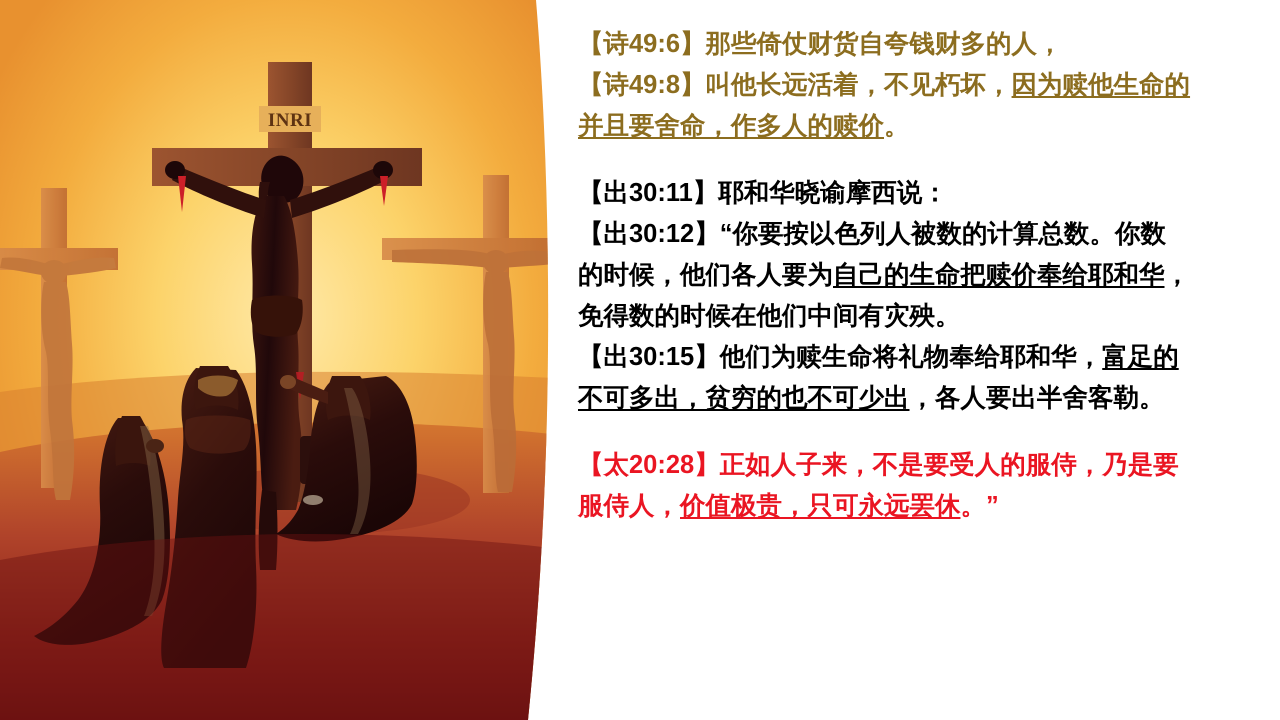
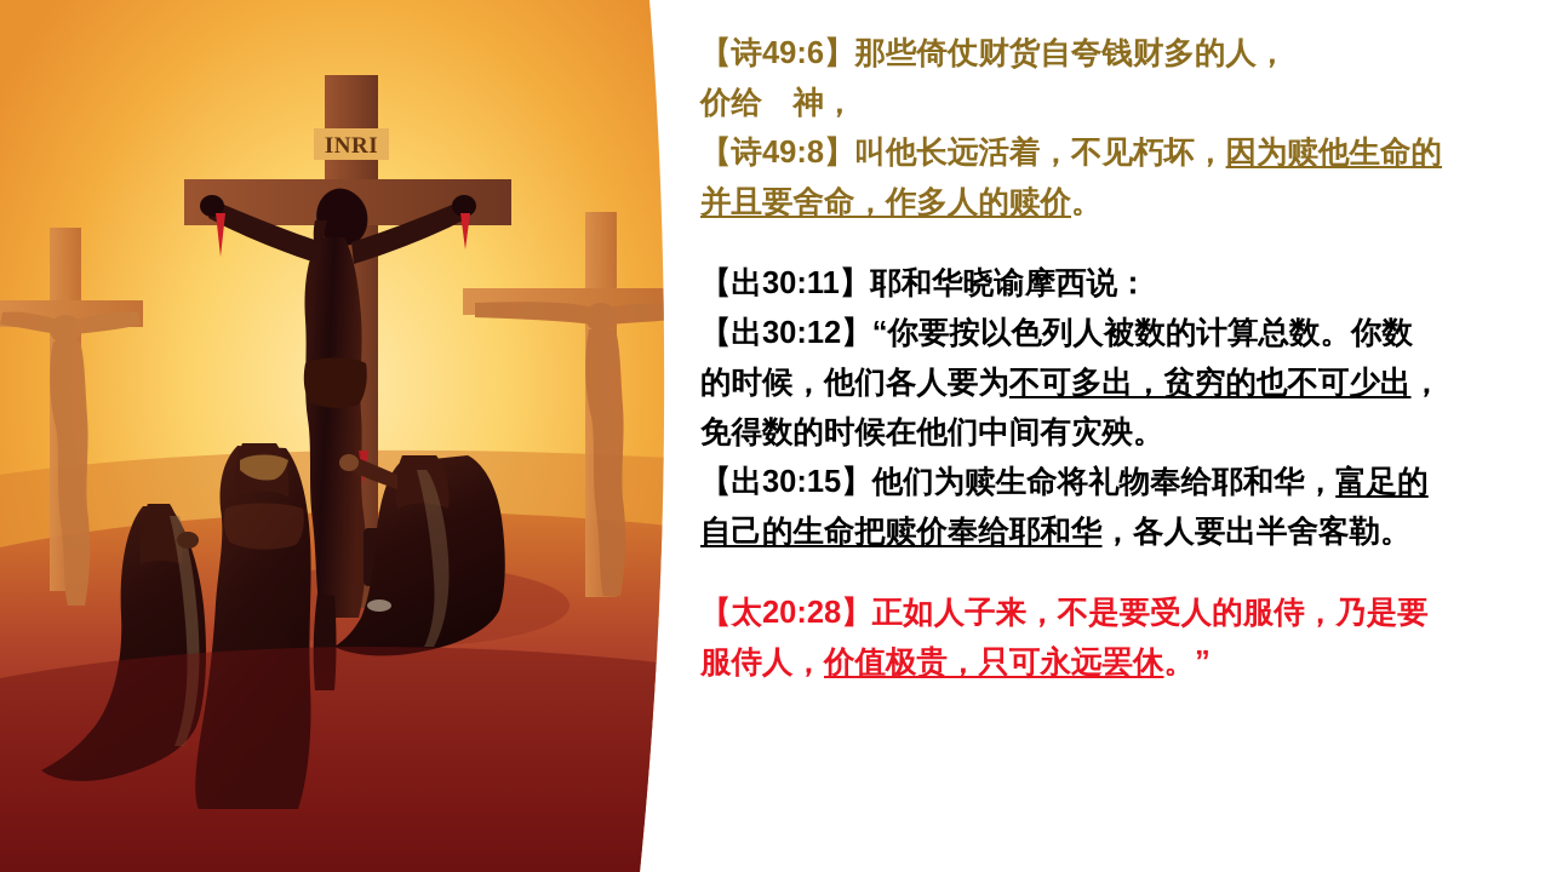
  INRI
  【诗49:6】那些倚仗财货自夸钱财多的人，
+ 价给 神，
  【诗49:8】叫他长远活着，不见朽坏，因为赎他生命的
  并且要舍命，作多人的赎价。
  【出30:11】耶和华晓谕摩西说：
  【出30:12】“你要按以色列人被数的计算总数。你数
- 的时候，他们各人要为自己的生命把赎价奉给耶和华，
+ 的时候，他们各人要为不可多出，贫穷的也不可少出，
  免得数的时候在他们中间有灾殃。
  【出30:15】他们为赎生命将礼物奉给耶和华，富足的
- 不可多出，贫穷的也不可少出，各人要出半舍客勒。
+ 自己的生命把赎价奉给耶和华，各人要出半舍客勒。
  【太20:28】正如人子来，不是要受人的服侍，乃是要
  服侍人，价值极贵，只可永远罢休。”
